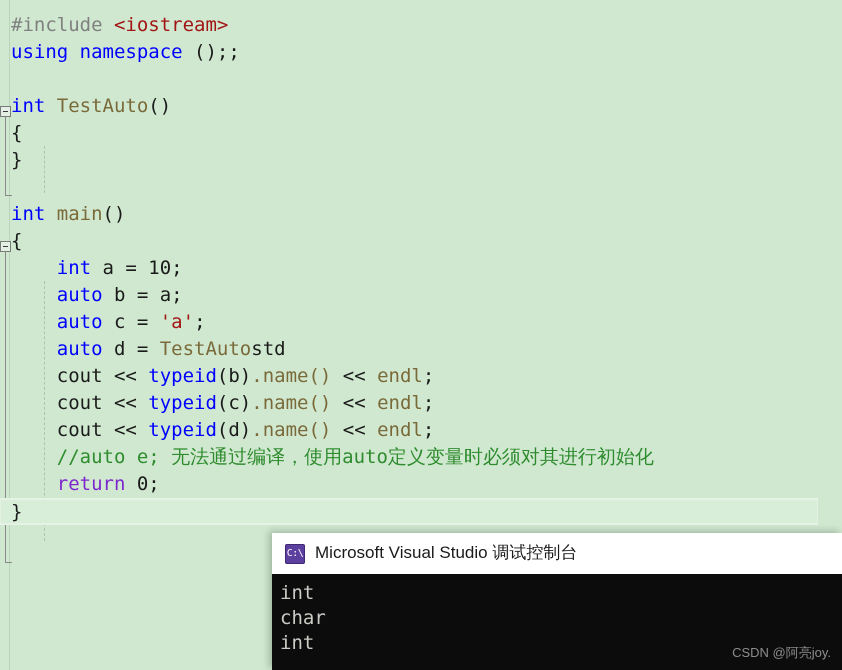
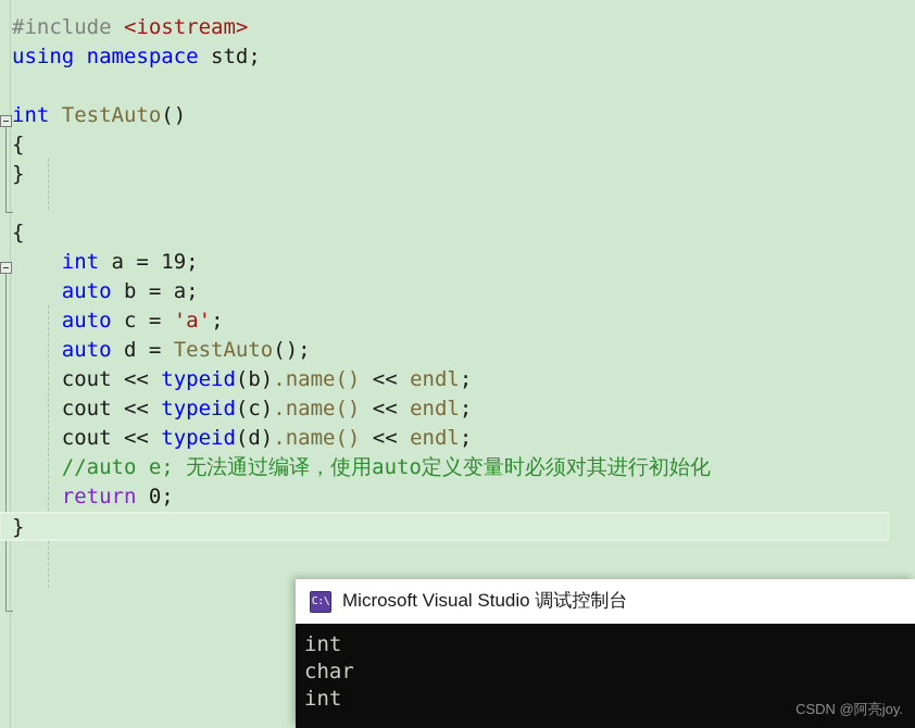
  #include <iostream>
- using namespace ();;
+ using namespace std;
  int TestAuto()
  {
  }
- int main()
  {
- int a = 10;
+ int a = 19;
  auto b = a;
  auto c = 'a';
- auto d = TestAutostd
+ auto d = TestAuto();
  cout << typeid(b).name() << endl;
  cout << typeid(c).name() << endl;
  cout << typeid(d).name() << endl;
  //auto e; 无法通过编译，使用auto定义变量时必须对其进行初始化
  return 0;
  }
  C:\
  Microsoft Visual Studio 调试控制台
  int
  char
  int
  CSDN @阿亮joy.
